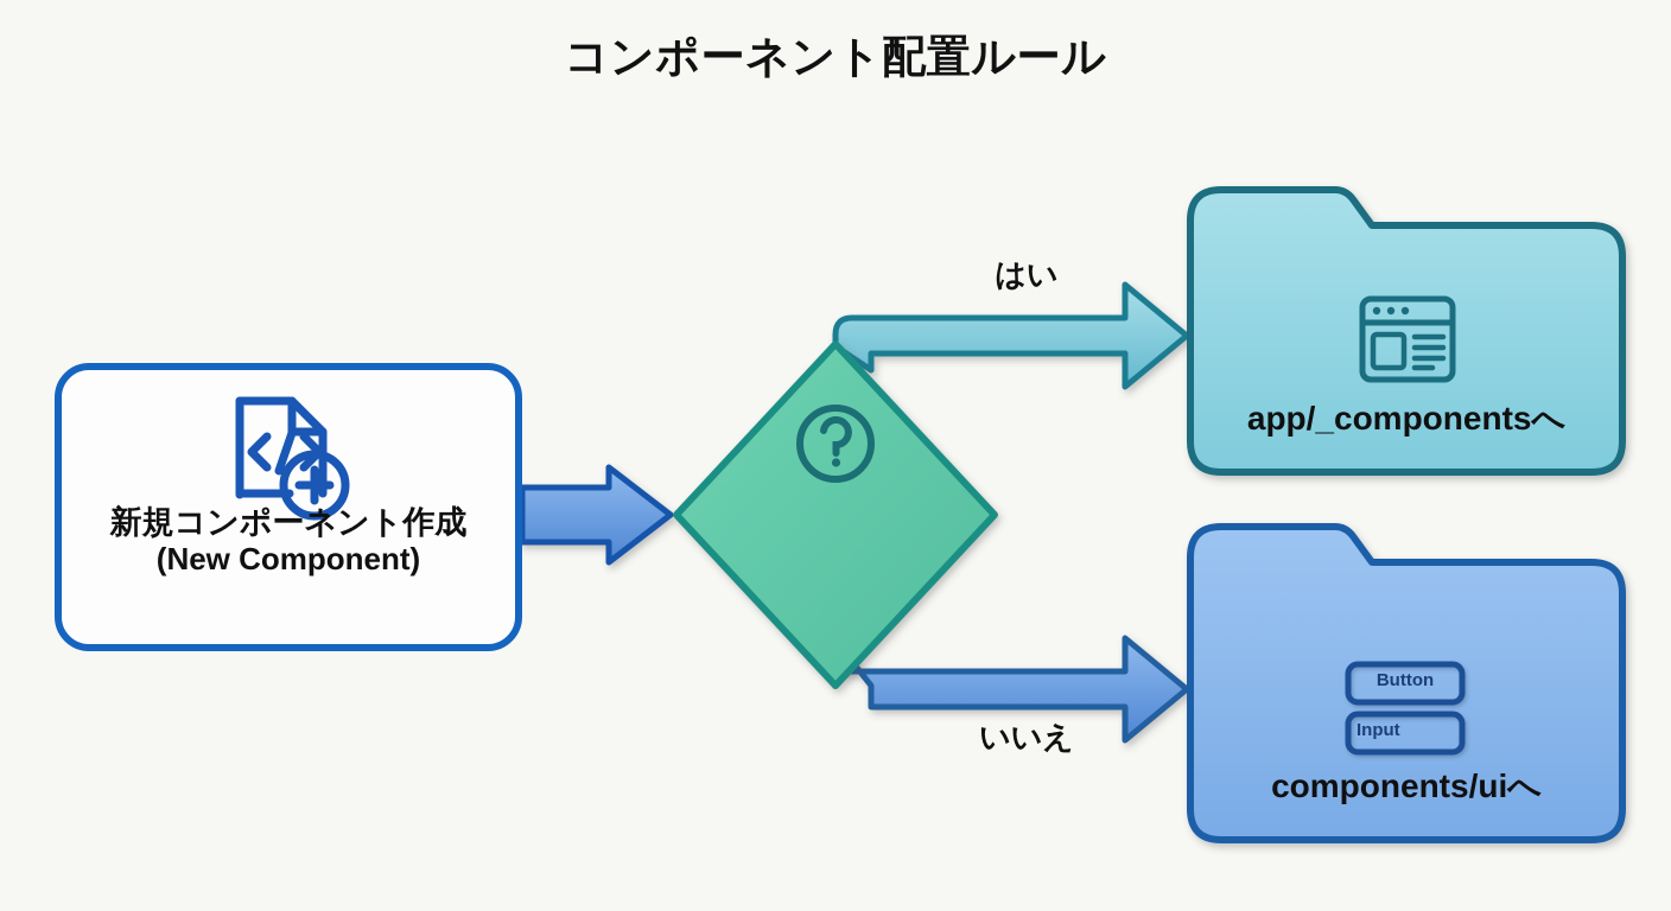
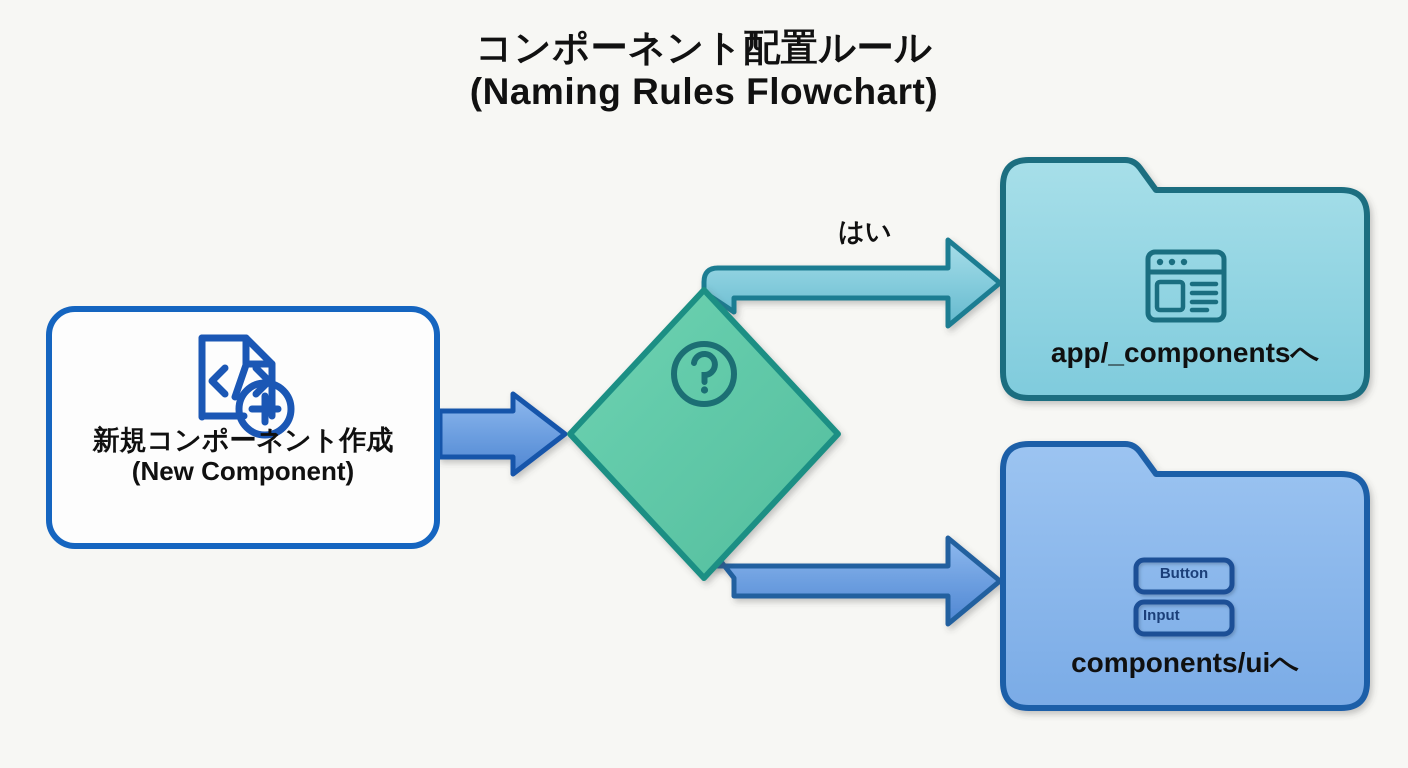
  コンポーネント配置ルール
+ (Naming Rules Flowchart)
  新規コンポーネント作成
  (New Component)
  はい
- いいえ
  app/_componentsへ
  components/uiへ
  Button
  Input
